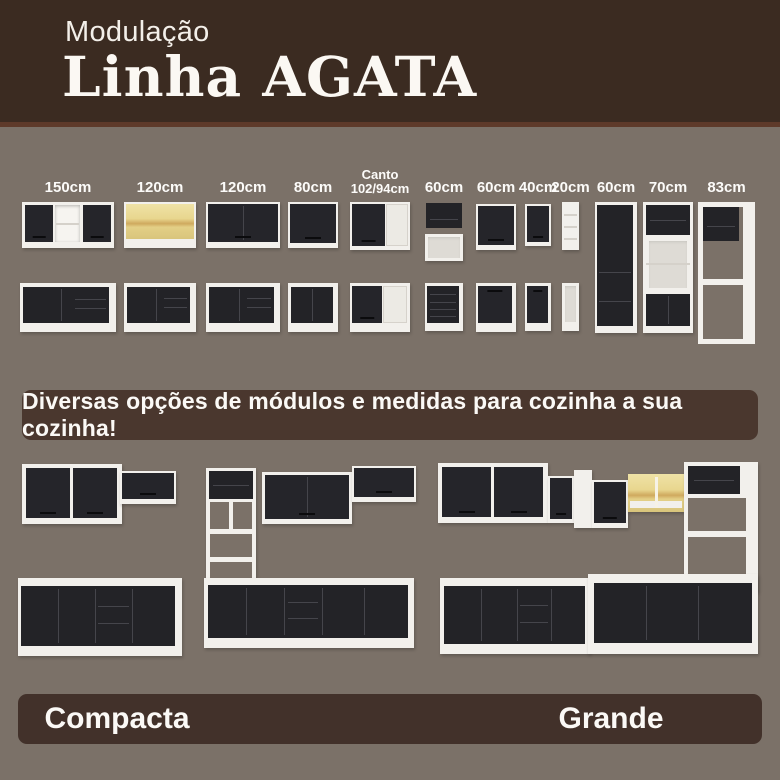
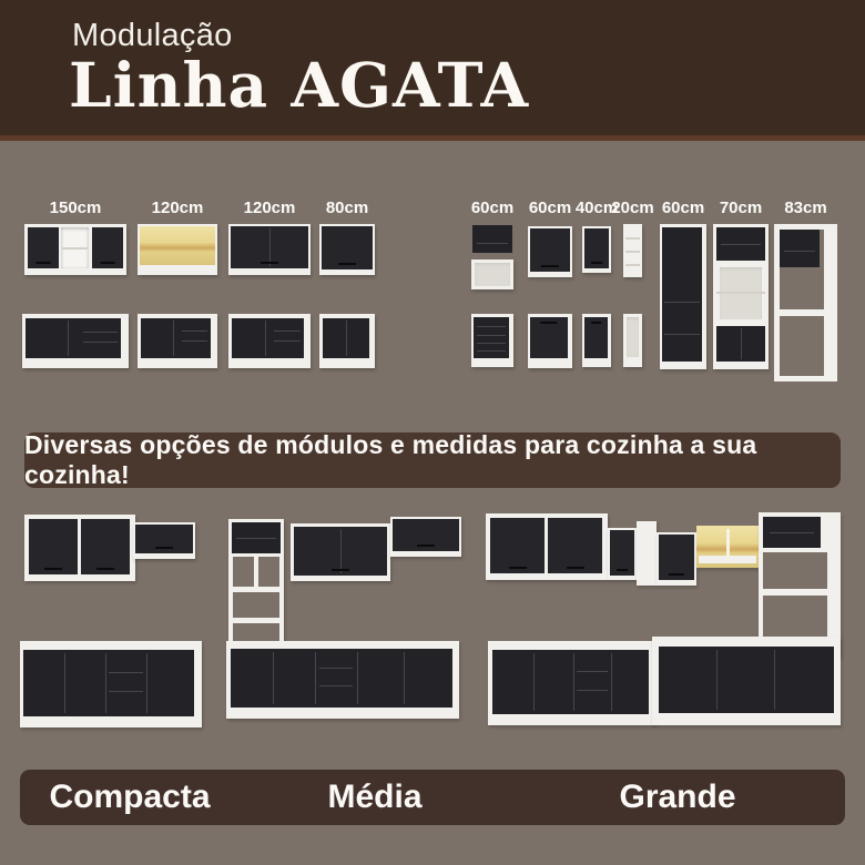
  Modulação
  Linha AGATA
  150cm
  120cm
  120cm
  80cm
- Canto
- 102/94cm
  60cm
  60cm
  40cm
  20cm
  60cm
  70cm
  83cm
  Diversas opções de módulos e medidas para cozinha a sua cozinha!
  Compacta
+ Média
  Grande
